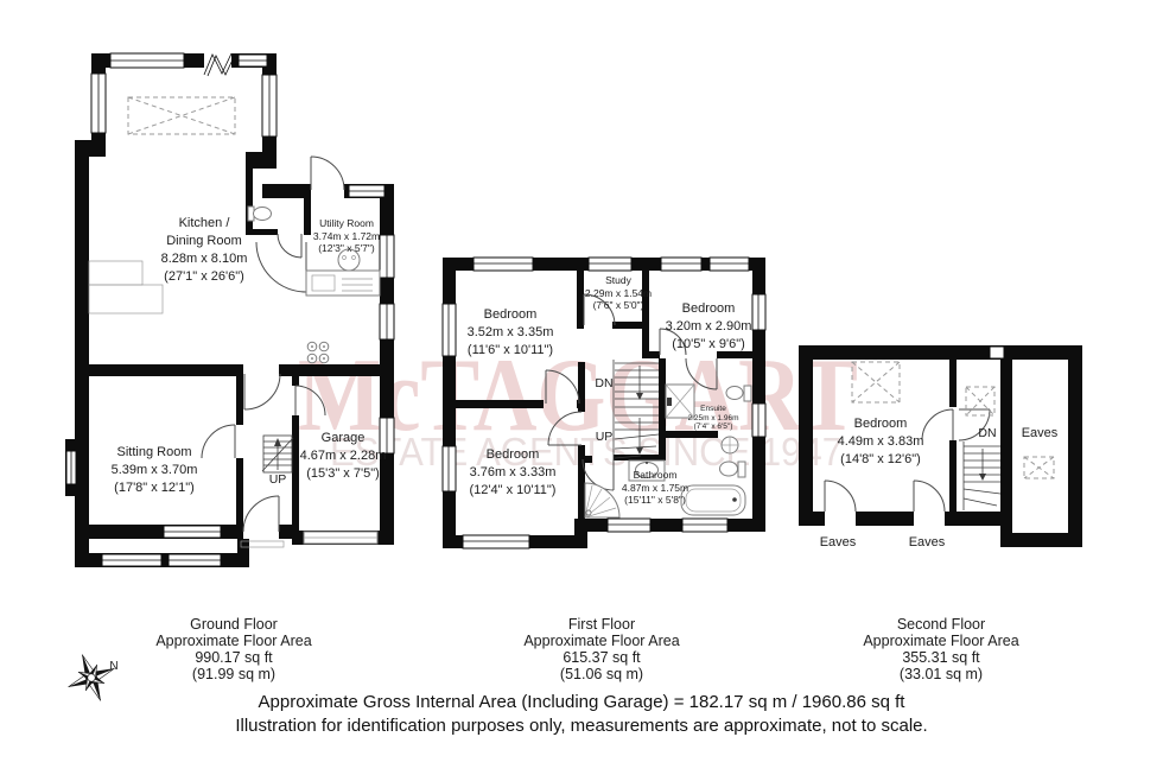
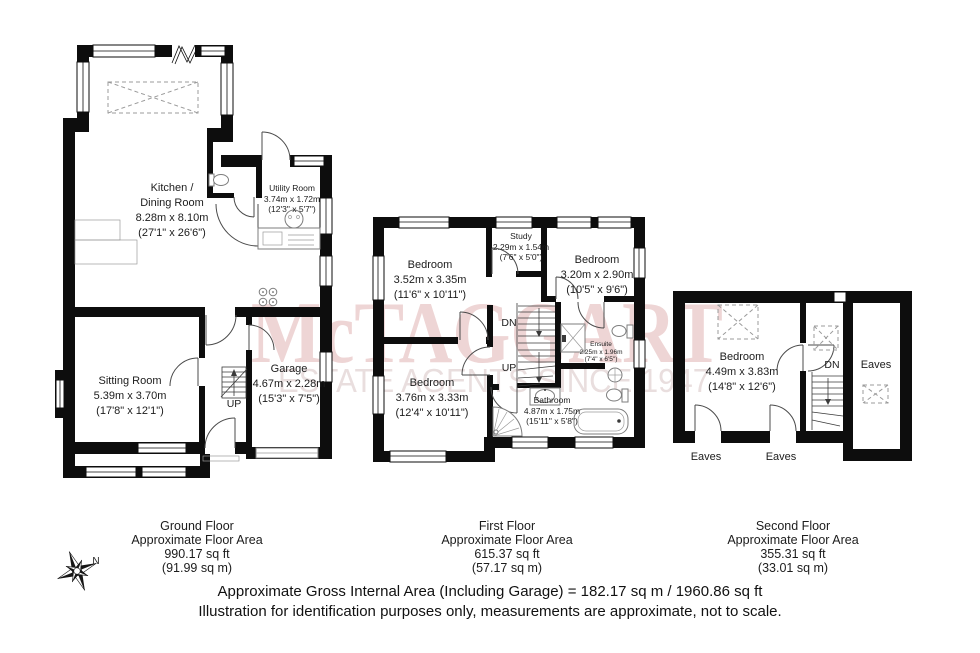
  McAGART
  ESAT AGENTS SINCE 197
  Kitchen /
  Dining Room
  8.28m x 8.10m
  (27'1" x 26'6")
  Utility Room
  3.74m x 1.72m
  (12'3" x 5'7")
  Sitting Room
  5.39m x 3.70m
  (17'8" x 12'1")
  Garage
  4.67m x 2.28m
  (15'3" x 7'5")
  UP
  Bedroom
  3.52m x 3.35m
  (11'6" x 10'11")
  Study
  2.29m x 1.54m
  (7'6" x 5'0")
  Bedroom
  3.20m x 2.90m
  (10'5" x 9'6")
  Bedroom
  3.76m x 3.33m
  (12'4" x 10'11")
  Bathroom
  4.87m x 1.75m
  (15'11" x 5'8")
  DN
  UP
  Bedroom
  4.49m x 3.83m
  (14'8" x 12'6")
  DN
  Eaves
  Eaves
  Eaves
  Ground Floor
  Approximate Floor Area
  990.17 sq ft
  (91.99 sq m)
  First Floor
  Approximate Floor Area
  615.37 sq ft
- (51.06 sq m)
+ (57.17 sq m)
  Second Floor
  Approximate Floor Area
  355.31 sq ft
  (33.01 sq m)
  N
  Approximate Gross Internal Area (Including Garage) = 182.17 sq m / 1960.86 sq ft
  Illustration for identification purposes only, measurements are approximate, not to scale.
